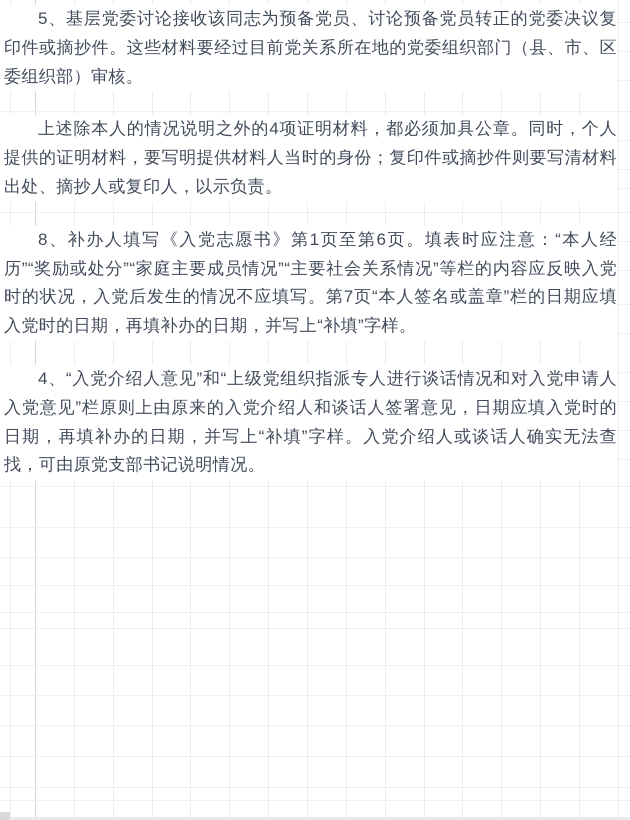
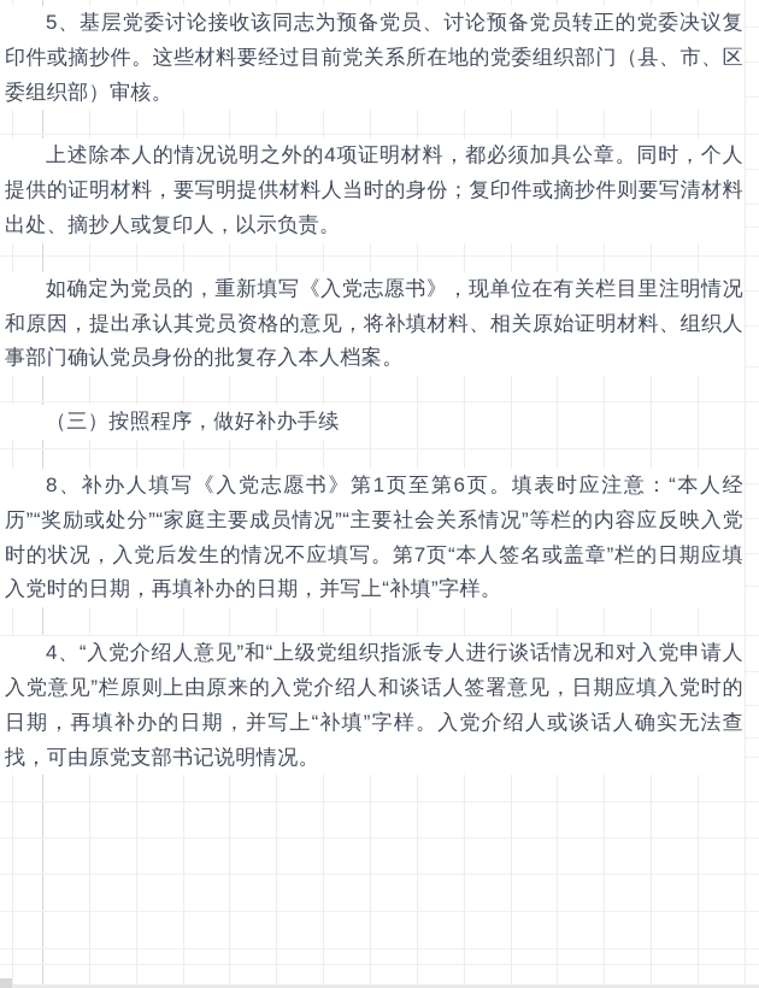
  5、基层党委讨论接收该同志为预备党员、讨论预备党员转正的党委决议复印件或摘抄件。这些材料要经过目前党关系所在地的党委组织部门（县、市、区委组织部）审核。
  上述除本人的情况说明之外的4项证明材料，都必须加具公章。同时，个人提供的证明材料，要写明提供材料人当时的身份；复印件或摘抄件则要写清材料出处、摘抄人或复印人，以示负责。
+ 如确定为党员的，重新填写《入党志愿书》，现单位在有关栏目里注明情况和原因，提出承认其党员资格的意见，将补填材料、相关原始证明材料、组织人事部门确认党员身份的批复存入本人档案。
+ （三）按照程序，做好补办手续
  8、补办人填写《入党志愿书》第1页至第6页。填表时应注意：“本人经历”“奖励或处分”“家庭主要成员情况”“主要社会关系情况”等栏的内容应反映入党时的状况，入党后发生的情况不应填写。第7页“本人签名或盖章”栏的日期应填入党时的日期，再填补办的日期，并写上“补填”字样。
  4、“入党介绍人意见”和“上级党组织指派专人进行谈话情况和对入党申请人入党意见”栏原则上由原来的入党介绍人和谈话人签署意见，日期应填入党时的日期，再填补办的日期，并写上“补填”字样。入党介绍人或谈话人确实无法查找，可由原党支部书记说明情况。
